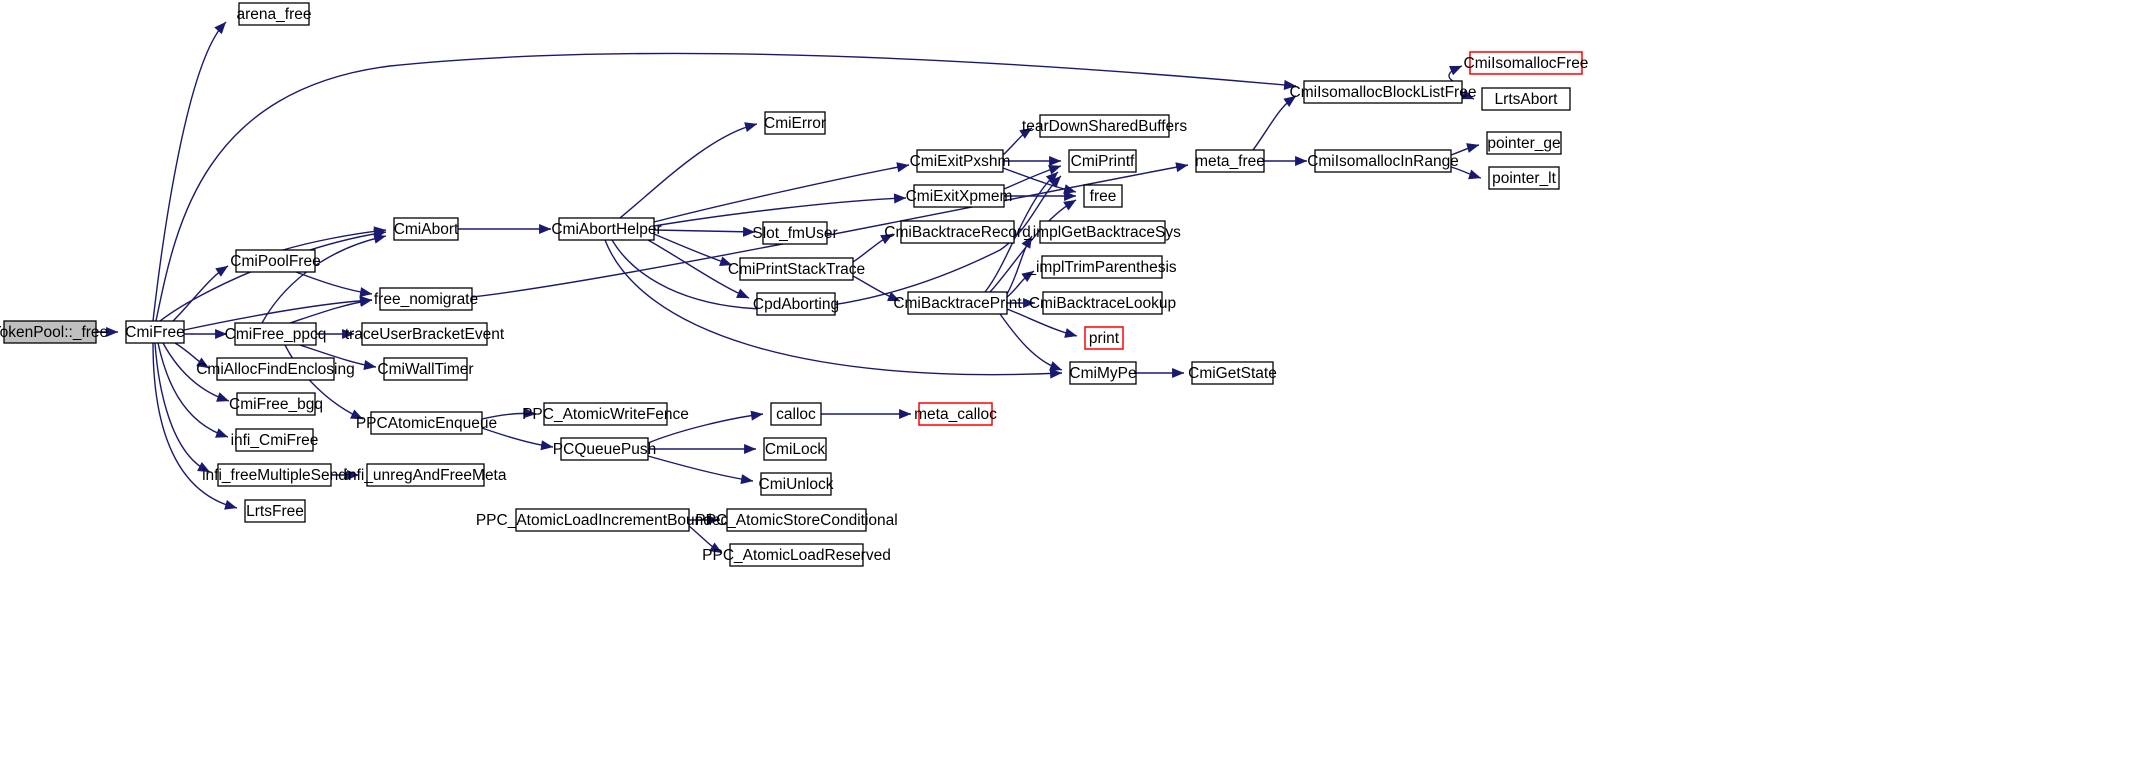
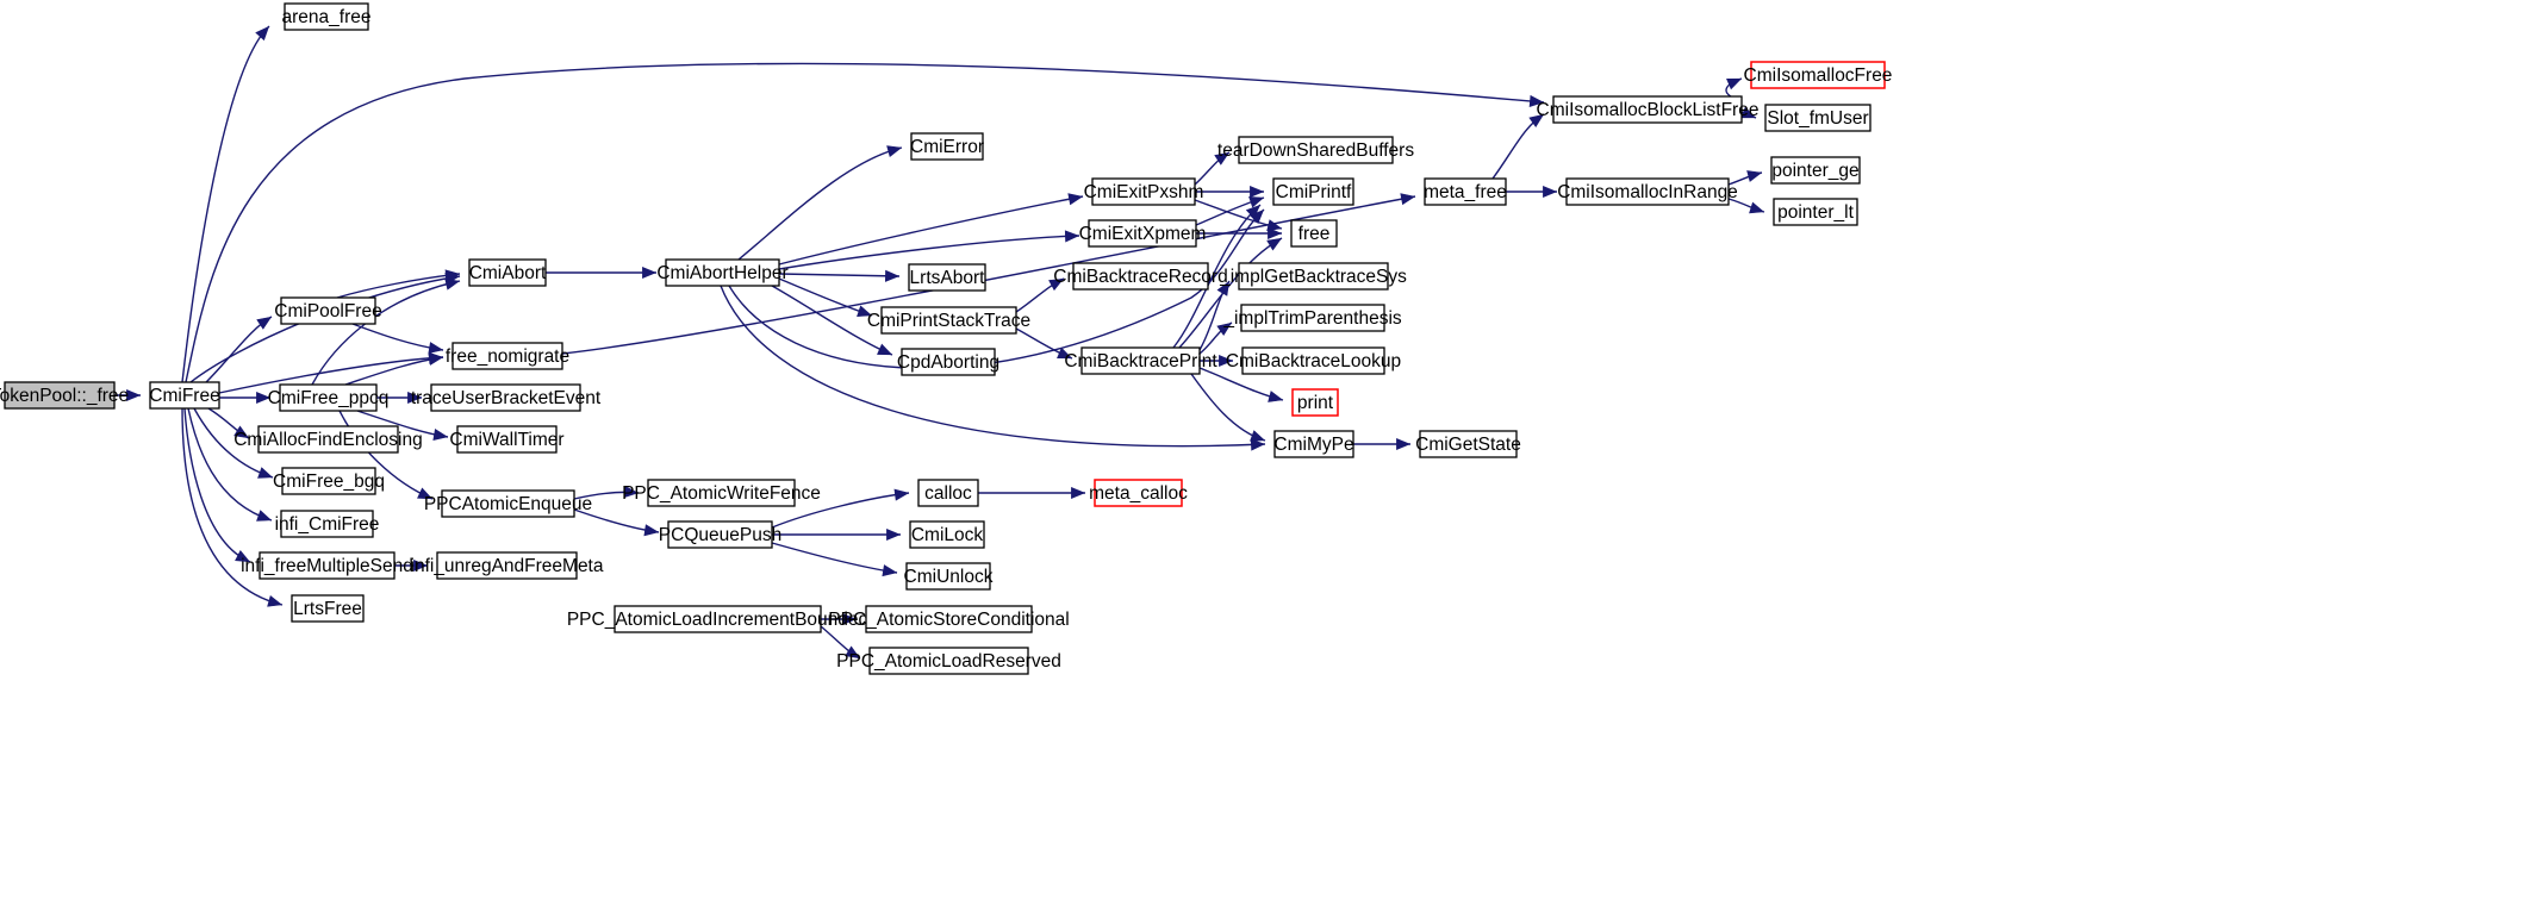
  okenPool::_free
  CmiFree
  arena_free
  CmiPoolFree
  CmiFree_ppcq
  CmiAllocFindEnclosing
  CmiFree_bgq
  infi_CmiFree
  infi_freeMultipleSend
  LrtsFree
  infi_unregAndFreeMeta
  CmiAbort
  free_nomigrate
  traceUserBracketEvent
  CmiWallTimer
  PPCAtomicEnqueue
  CmiAbortHelper
  CmiError
- Slot_fmUser
+ LrtsAbort
  CmiPrintStackTrace
  CpdAborting
  PPC_AtomicWriteFence
  PCQueuePush
  PPC_AtomicLoadIncrementBounded
  calloc
  CmiLock
  CmiUnlock
  PPC_AtomicStoreConditional
  PPC_AtomicLoadReserved
  meta_calloc
  tearDownSharedBuffers
  CmiExitPxshm
  CmiExitXpmem
  CmiBacktraceRecord
  CmiBacktracePrint
  CmiPrintf
  free
  _implGetBacktraceSys
  _implTrimParenthesis
  CmiBacktraceLookup
  print
  CmiMyPe
  CmiGetState
  meta_free
  CmiIsomallocBlockListFree
  CmiIsomallocInRange
  CmiIsomallocFree
- LrtsAbort
+ Slot_fmUser
  pointer_ge
  pointer_lt
